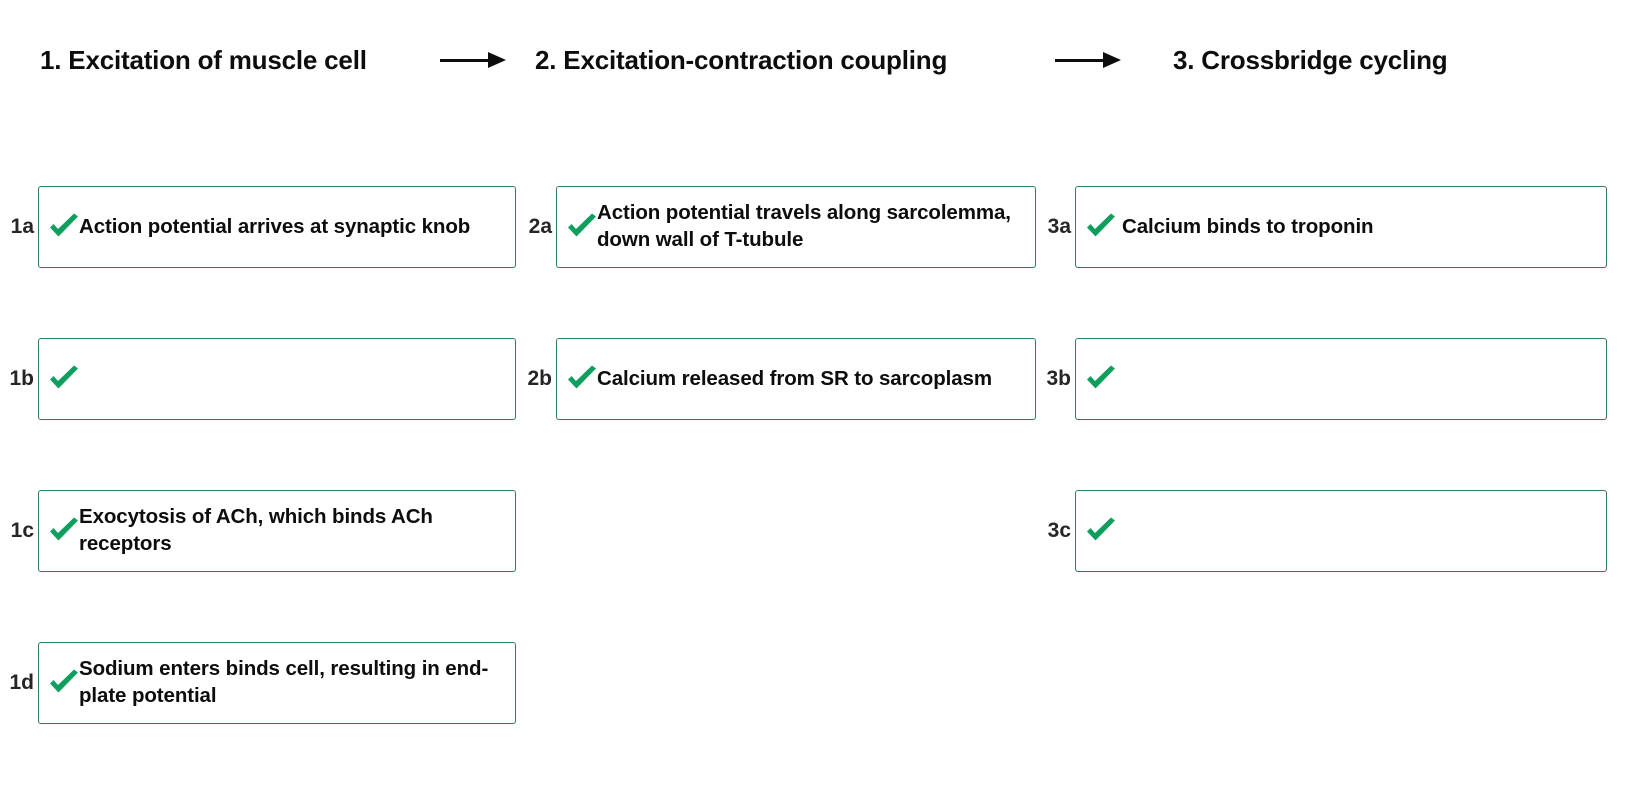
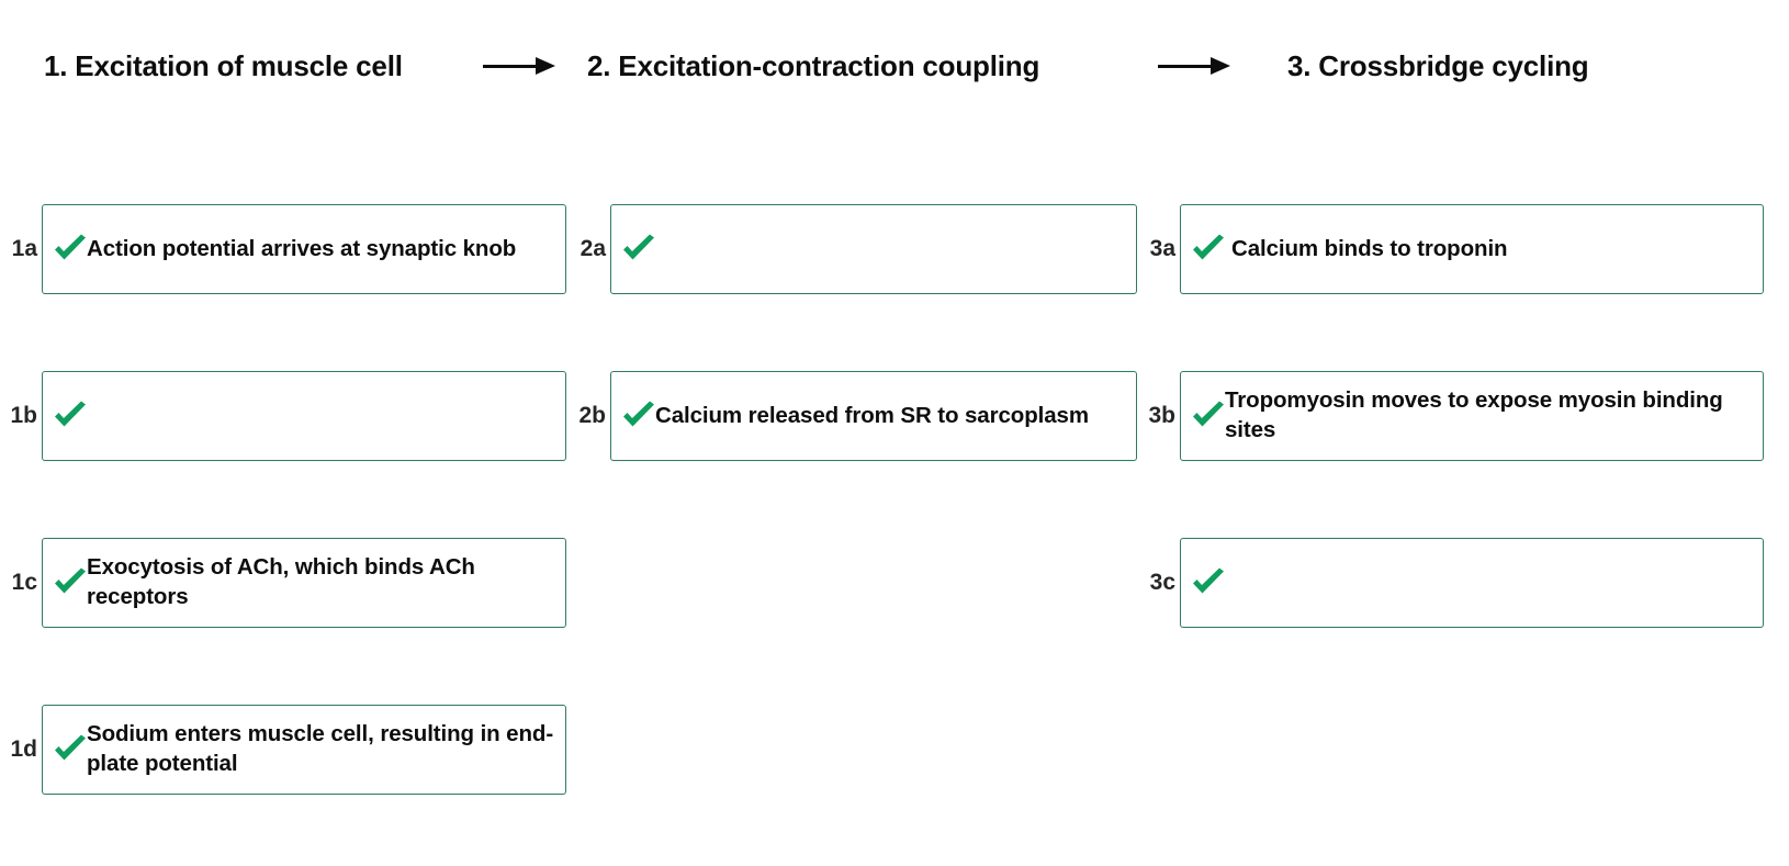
  1. Excitation of muscle cell
  2. Excitation-contraction coupling
  3. Crossbridge cycling
  1a
  Action potential arrives at synaptic knob
  1b
  1c
  Exocytosis of ACh, which binds ACh receptors
  1d
- Sodium enters binds cell, resulting in end-plate potential
+ Sodium enters muscle cell, resulting in end-plate potential
  2a
- Action potential travels along sarcolemma, down wall of T-tubule
  2b
  Calcium released from SR to sarcoplasm
  3a
  Calcium binds to troponin
  3b
+ Tropomyosin moves to expose myosin binding sites
  3c
